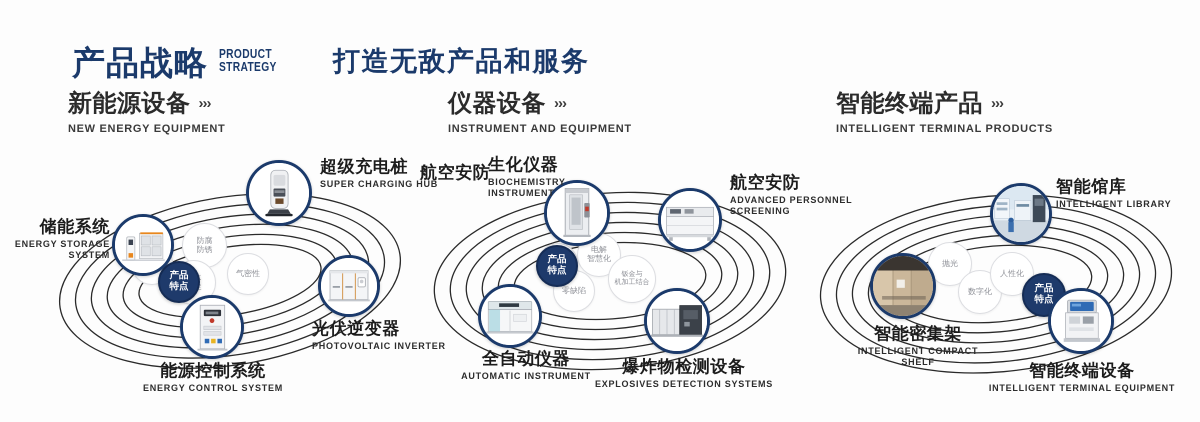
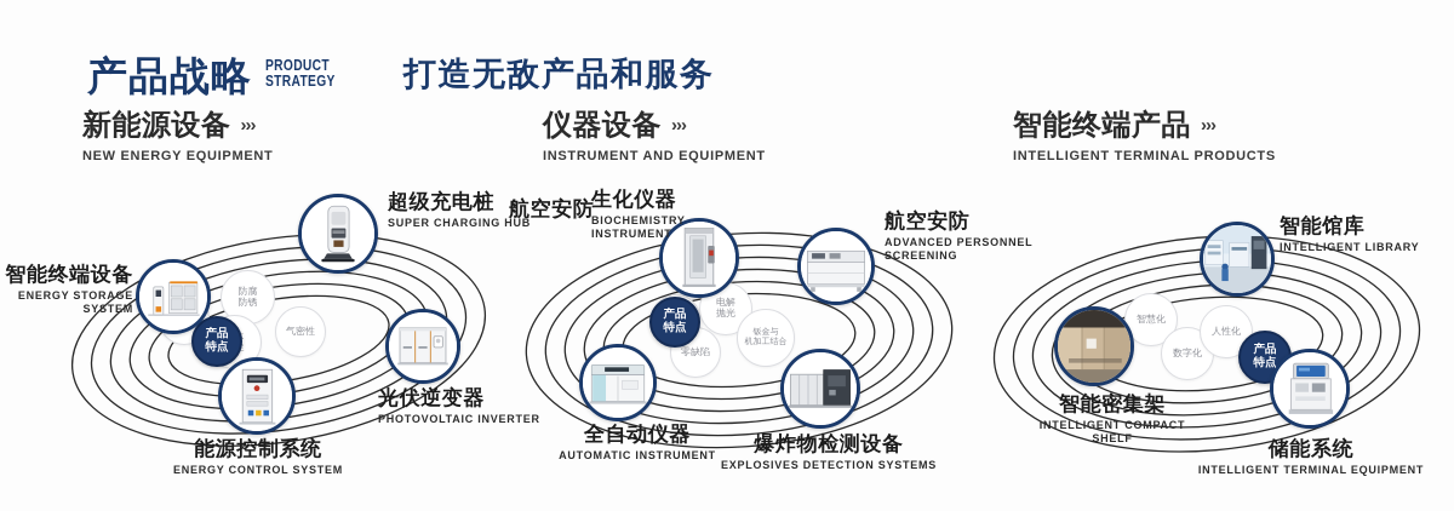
  产品战略
  PRODUCT
  STRATEGY
  打造无敌产品和服务
  新能源设备 ›››
  NEW ENERGY EQUIPMENT
  仪器设备 ›››
  INSTRUMENT AND EQUIPMENT
  智能终端产品 ›››
  INTELLIGENT TERMINAL PRODUCTS
  防腐
  防锈
  气密性
  产品
  特点
- 储能系统
+ 智能终端设备
  ENERGY STORAGE
  SYSTEM
  超级充电桩
  SUPER CHARGING HUB
  光伏逆变器
  PHOTOVOLTAIC INVERTER
  能源控制系统
  ENERGY CONTROL SYSTEM
  电解
- 智慧化
+ 抛光
  零缺陷
  产品
  特点
  航空安防
  生化仪器
  BIOCHEMISTRY
  INSTRUMENT
  航空安防
  ADVANCED PERSONNEL
  SCREENING
  全自动仪器
  AUTOMATIC INSTRUMENT
  爆炸物检测设备
  EXPLOSIVES DETECTION SYSTEMS
- 抛光
+ 智慧化
  数字化
  人性化
  产品
  特点
  智能馆库
  INTELLIGENT LIBRARY
  智能密集架
  INTELLIGENT COMPACT
  SHELF
- 智能终端设备
+ 储能系统
  INTELLIGENT TERMINAL EQUIPMENT
